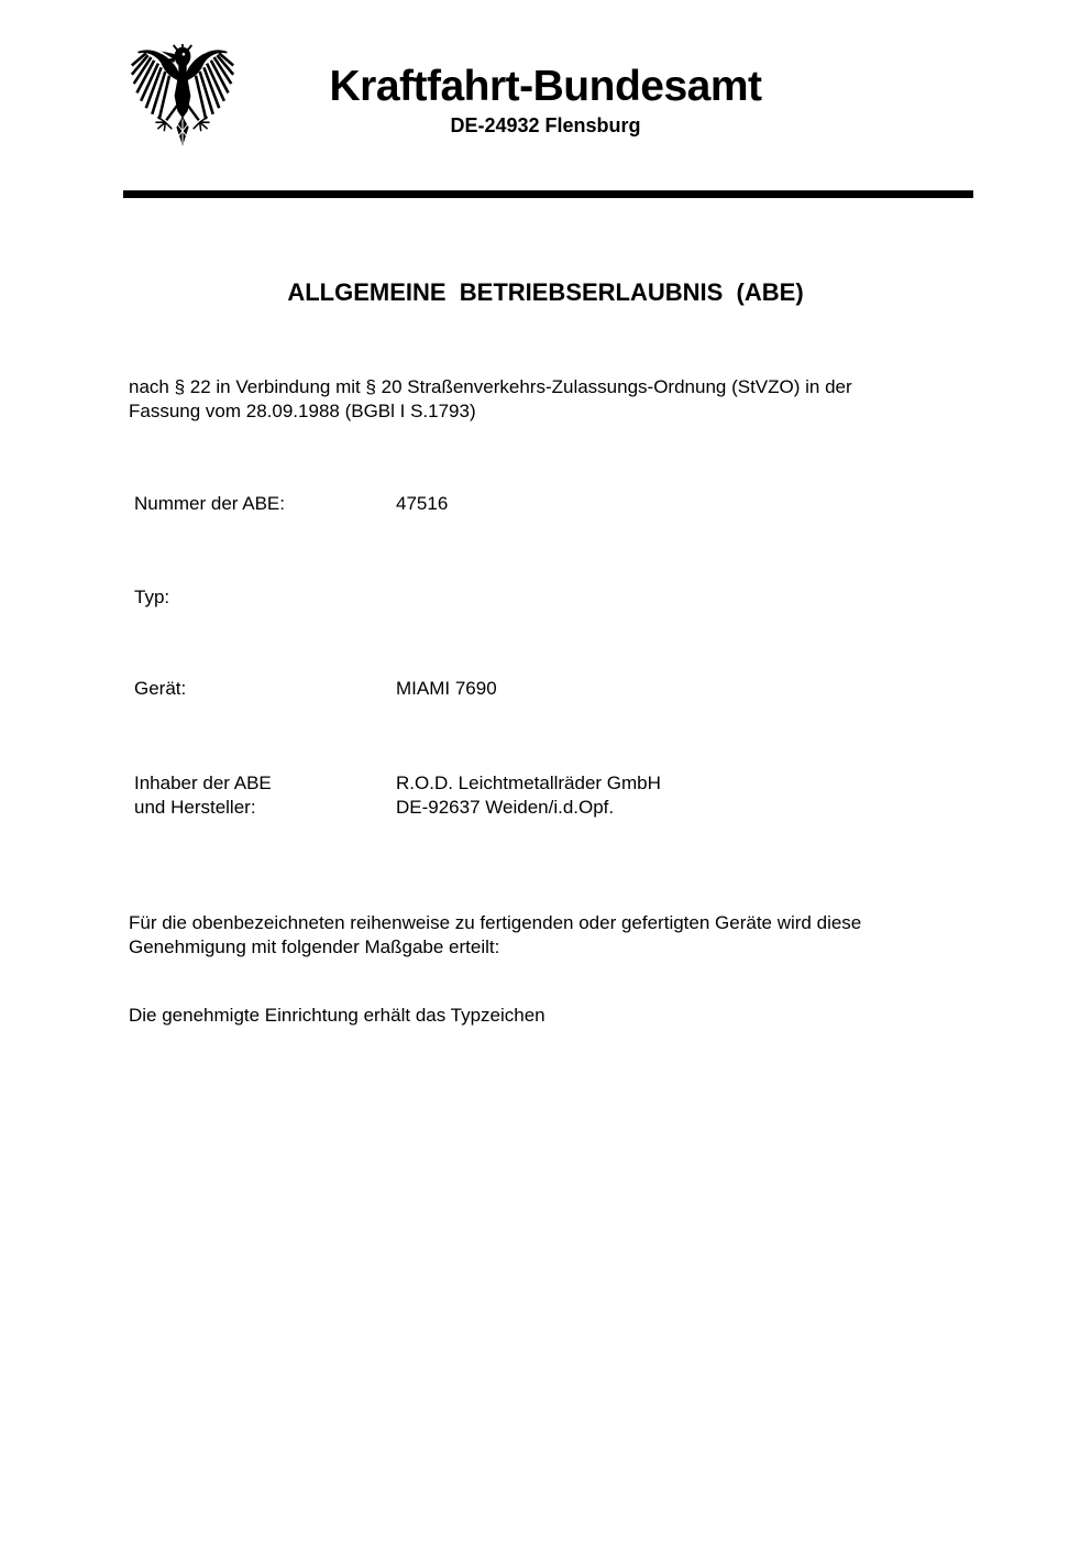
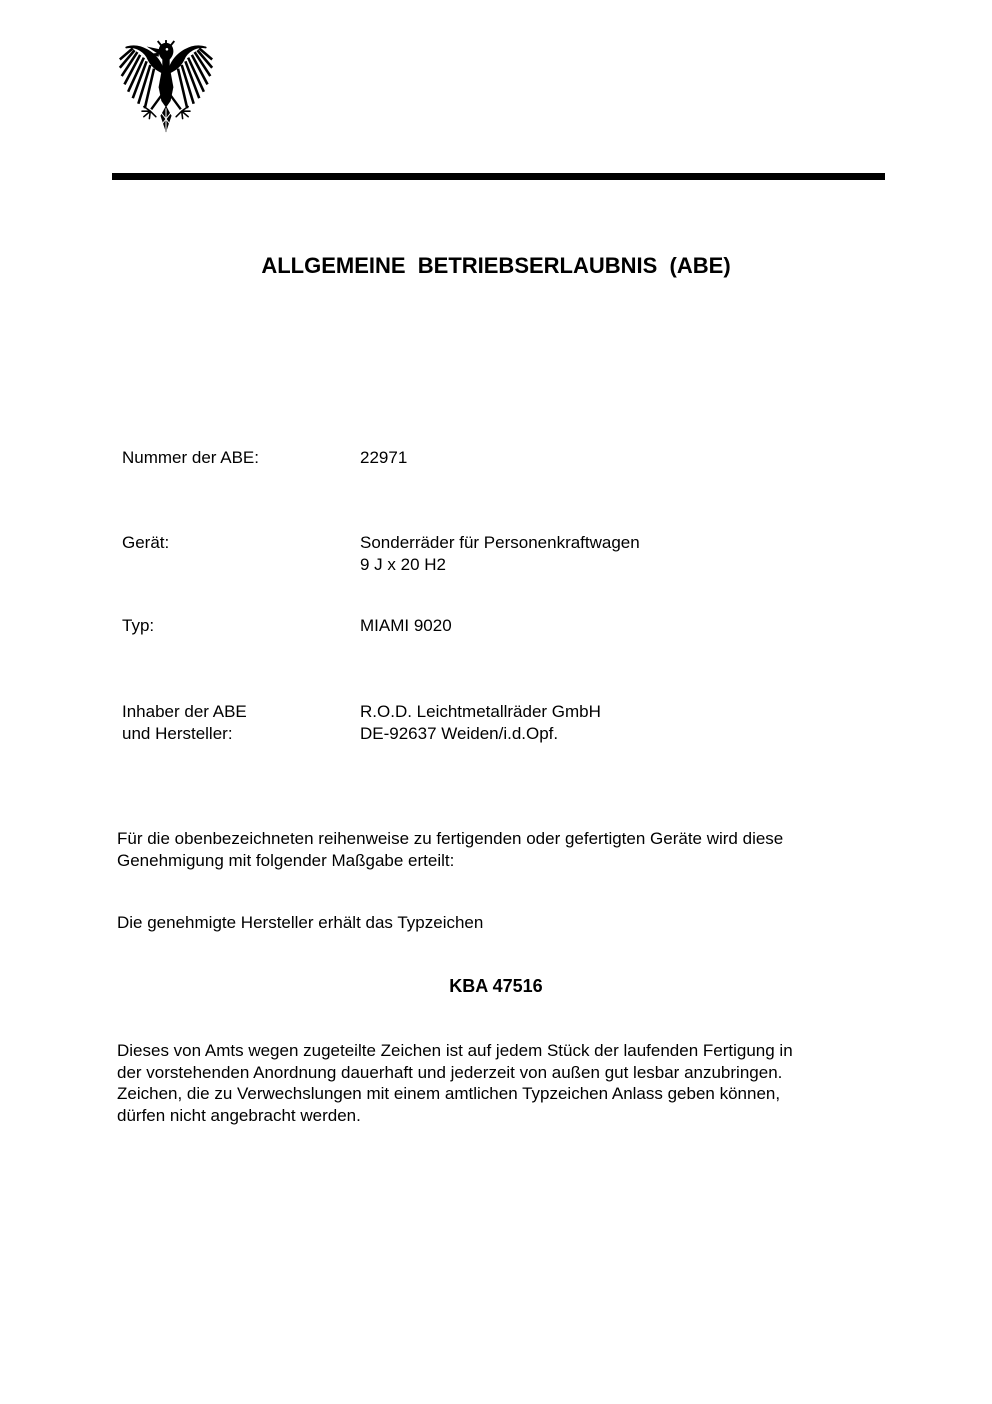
- Kraftfahrt-Bundesamt
- DE-24932 Flensburg
  ALLGEMEINE BETRIEBSERLAUBNIS (ABE)
- nach § 22 in Verbindung mit § 20 Straßenverkehrs-Zulassungs-Ordnung (StVZO) in der
- Fassung vom 28.09.1988 (BGBl I S.1793)
  Nummer der ABE:
- 47516
+ 22971
- Typ:
+ Gerät:
+ Sonderräder für Personenkraftwagen
+ 9 J x 20 H2
- Gerät:
+ Typ:
- MIAMI 7690
+ MIAMI 9020
  Inhaber der ABE
  und Hersteller:
  R.O.D. Leichtmetallräder GmbH
  DE-92637 Weiden/i.d.Opf.
  Für die obenbezeichneten reihenweise zu fertigenden oder gefertigten Geräte wird diese
  Genehmigung mit folgender Maßgabe erteilt:
- Die genehmigte Einrichtung erhält das Typzeichen
+ Die genehmigte Hersteller erhält das Typzeichen
+ KBA 47516
+ Dieses von Amts wegen zugeteilte Zeichen ist auf jedem Stück der laufenden Fertigung in
+ der vorstehenden Anordnung dauerhaft und jederzeit von außen gut lesbar anzubringen.
+ Zeichen, die zu Verwechslungen mit einem amtlichen Typzeichen Anlass geben können,
+ dürfen nicht angebracht werden.
